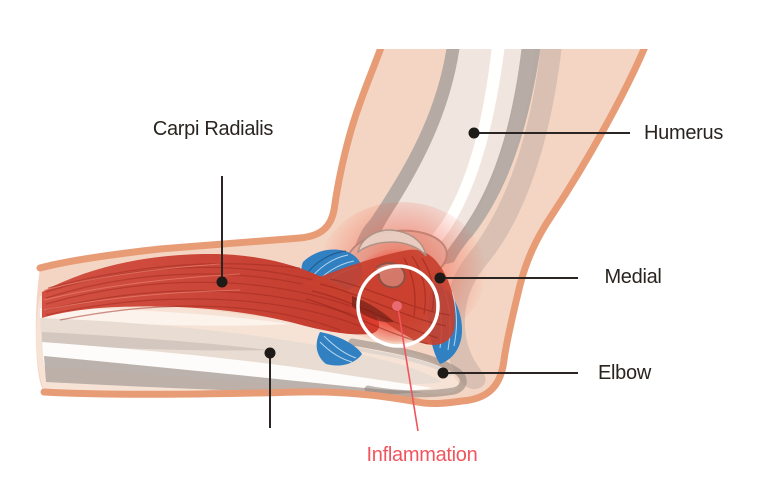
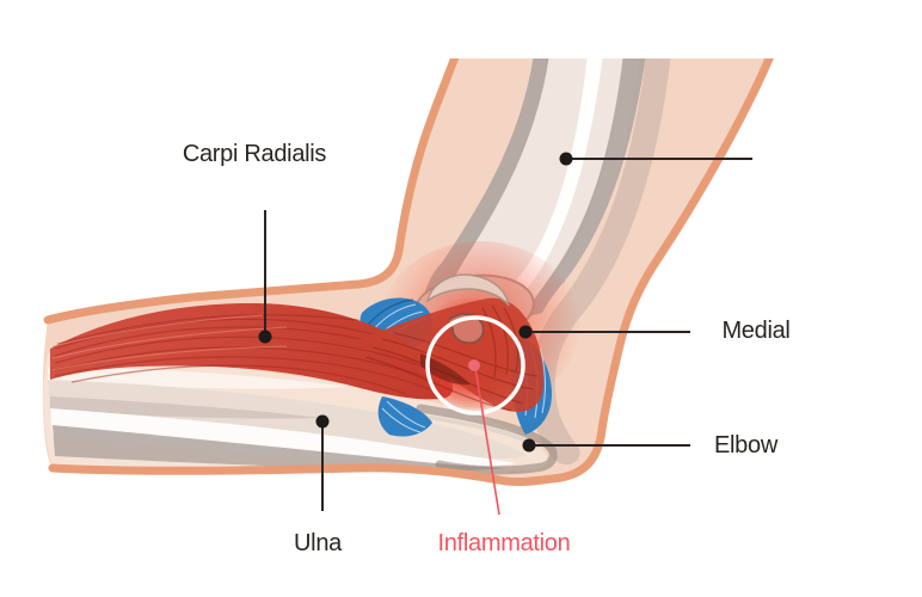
  Carpi Radialis
- Humerus
  Medial
  Elbow
+ Ulna
  Inflammation
